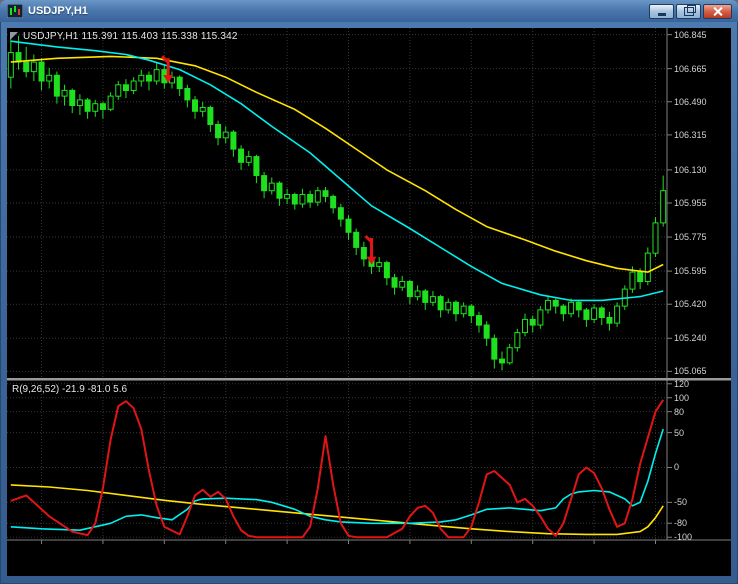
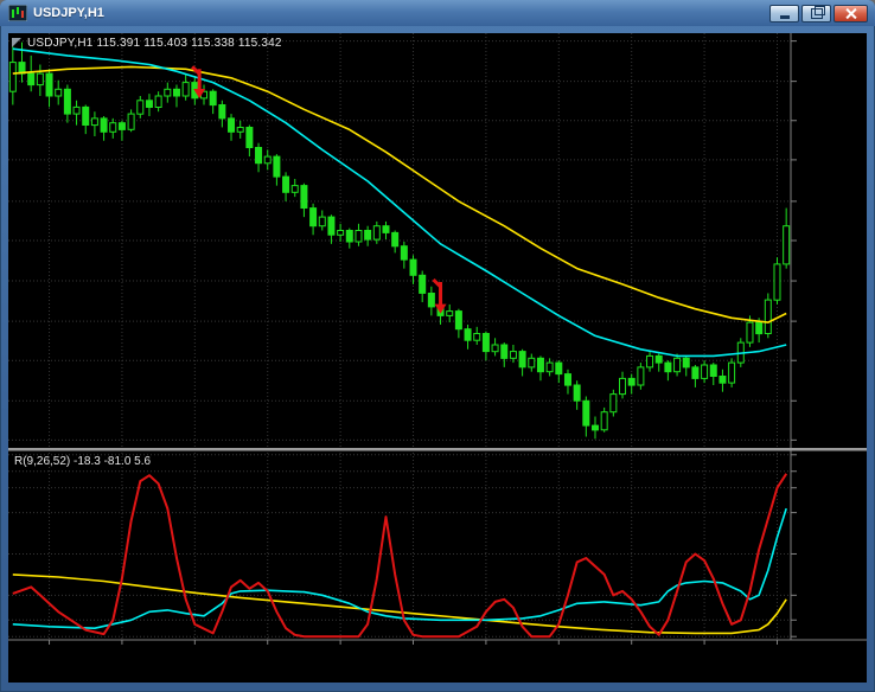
  USDJPY,H1
  USDJPY,H1 115.391 115.403 115.338 115.342
- R(9,26,52) -21.9 -81.0 5.6
+ R(9,26,52) -18.3 -81.0 5.6
- 106.845
- 106.665
- 106.490
- 106.315
- 106.130
- 105.955
- 105.775
- 105.595
- 105.420
- 105.240
- 105.065
- 120
- 100
- 80
- 50
- 0
- -50
- -80
- -100
